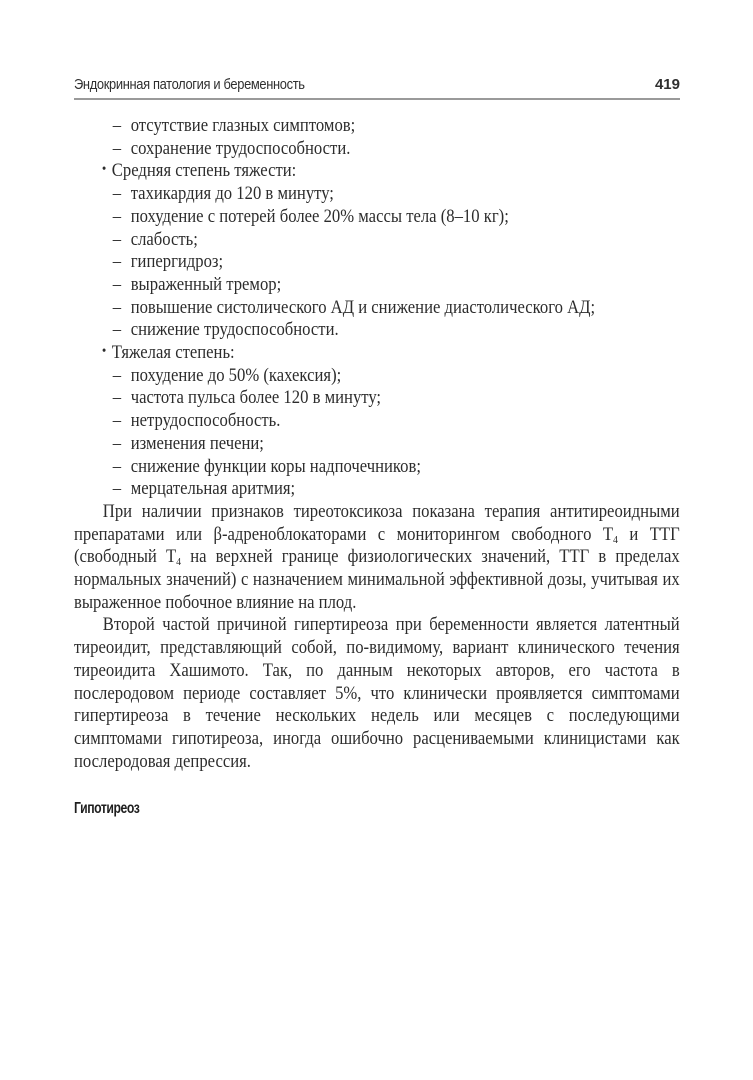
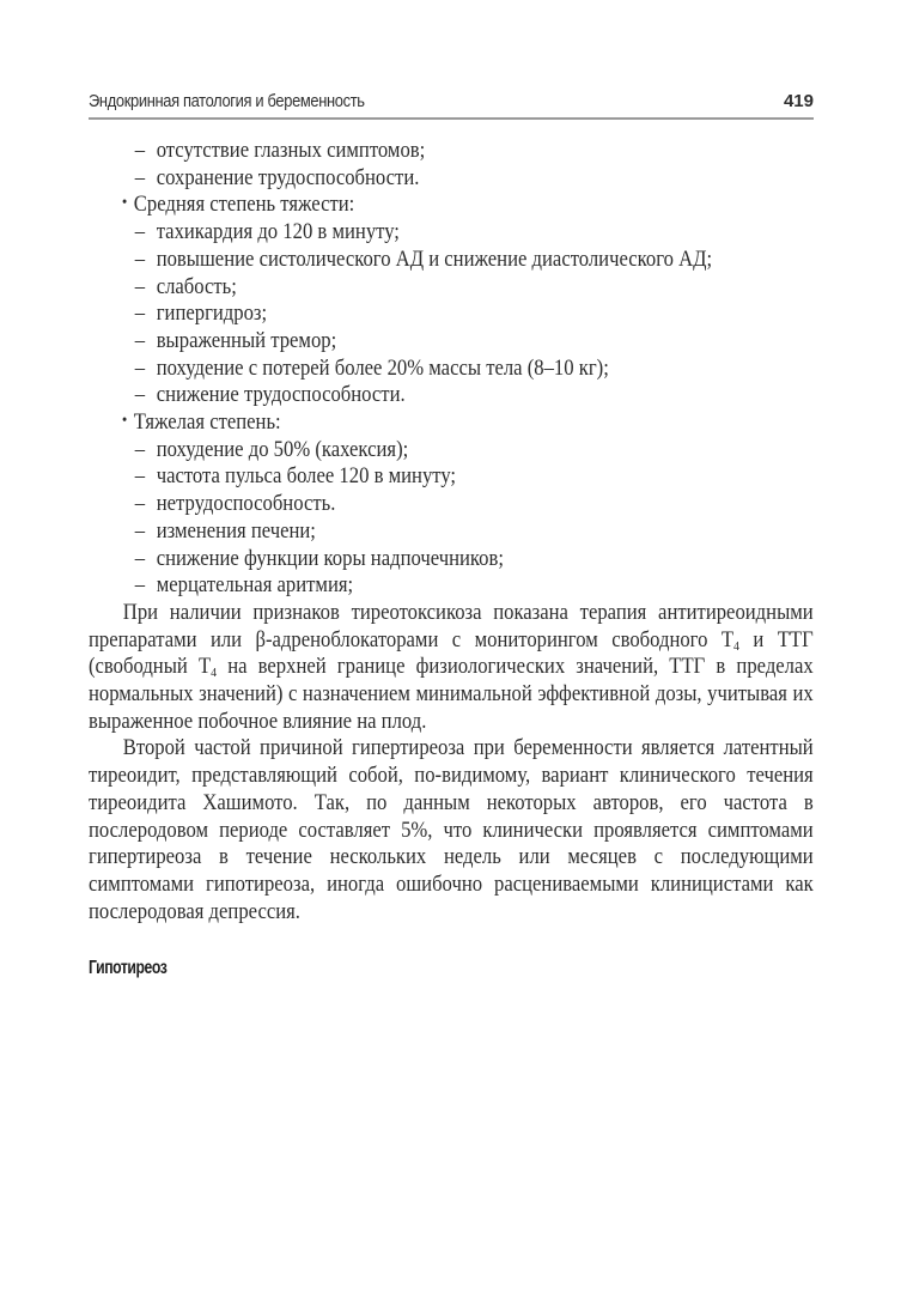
  Эндокринная патология и беременность
  419
  –
  отсутствие глазных симптомов;
  –
  сохранение трудоспособности.
  •
  Средняя степень тяжести:
  –
  тахикардия до 120 в минуту;
  –
- похудение с потерей более 20% массы тела (8–10 кг);
+ повышение систолического АД и снижение диастолического АД;
  –
  слабость;
  –
  гипергидроз;
  –
  выраженный тремор;
  –
- повышение систолического АД и снижение диастолического АД;
+ похудение с потерей более 20% массы тела (8–10 кг);
  –
  снижение трудоспособности.
  •
  Тяжелая степень:
  –
  похудение до 50% (кахексия);
  –
  частота пульса более 120 в минуту;
  –
  нетрудоспособность.
  –
  изменения печени;
  –
  снижение функции коры надпочечников;
  –
  мерцательная аритмия;
  При наличии признаков тиреотоксикоза показана терапия антитиреоидными препаратами или β-адреноблокаторами с мониторингом свободного Т4 и ТТГ (свободный Т4 на верхней границе физиологических значений, ТТГ в пределах нормальных значений) с назначением минимальной эффективной дозы, учитывая их выраженное побочное влияние на плод.
  Второй частой причиной гипертиреоза при беременности является латентный тиреоидит, представляющий собой, по-видимому, вариант клинического течения тиреоидита Хашимото. Так, по данным некоторых авторов, его частота в послеродовом периоде составляет 5%, что клинически проявляется симптомами гипертиреоза в течение нескольких недель или месяцев с последующими симптомами гипотиреоза, иногда ошибочно расцениваемыми клиницистами как послеродовая депрессия.
  Гипотиреоз
